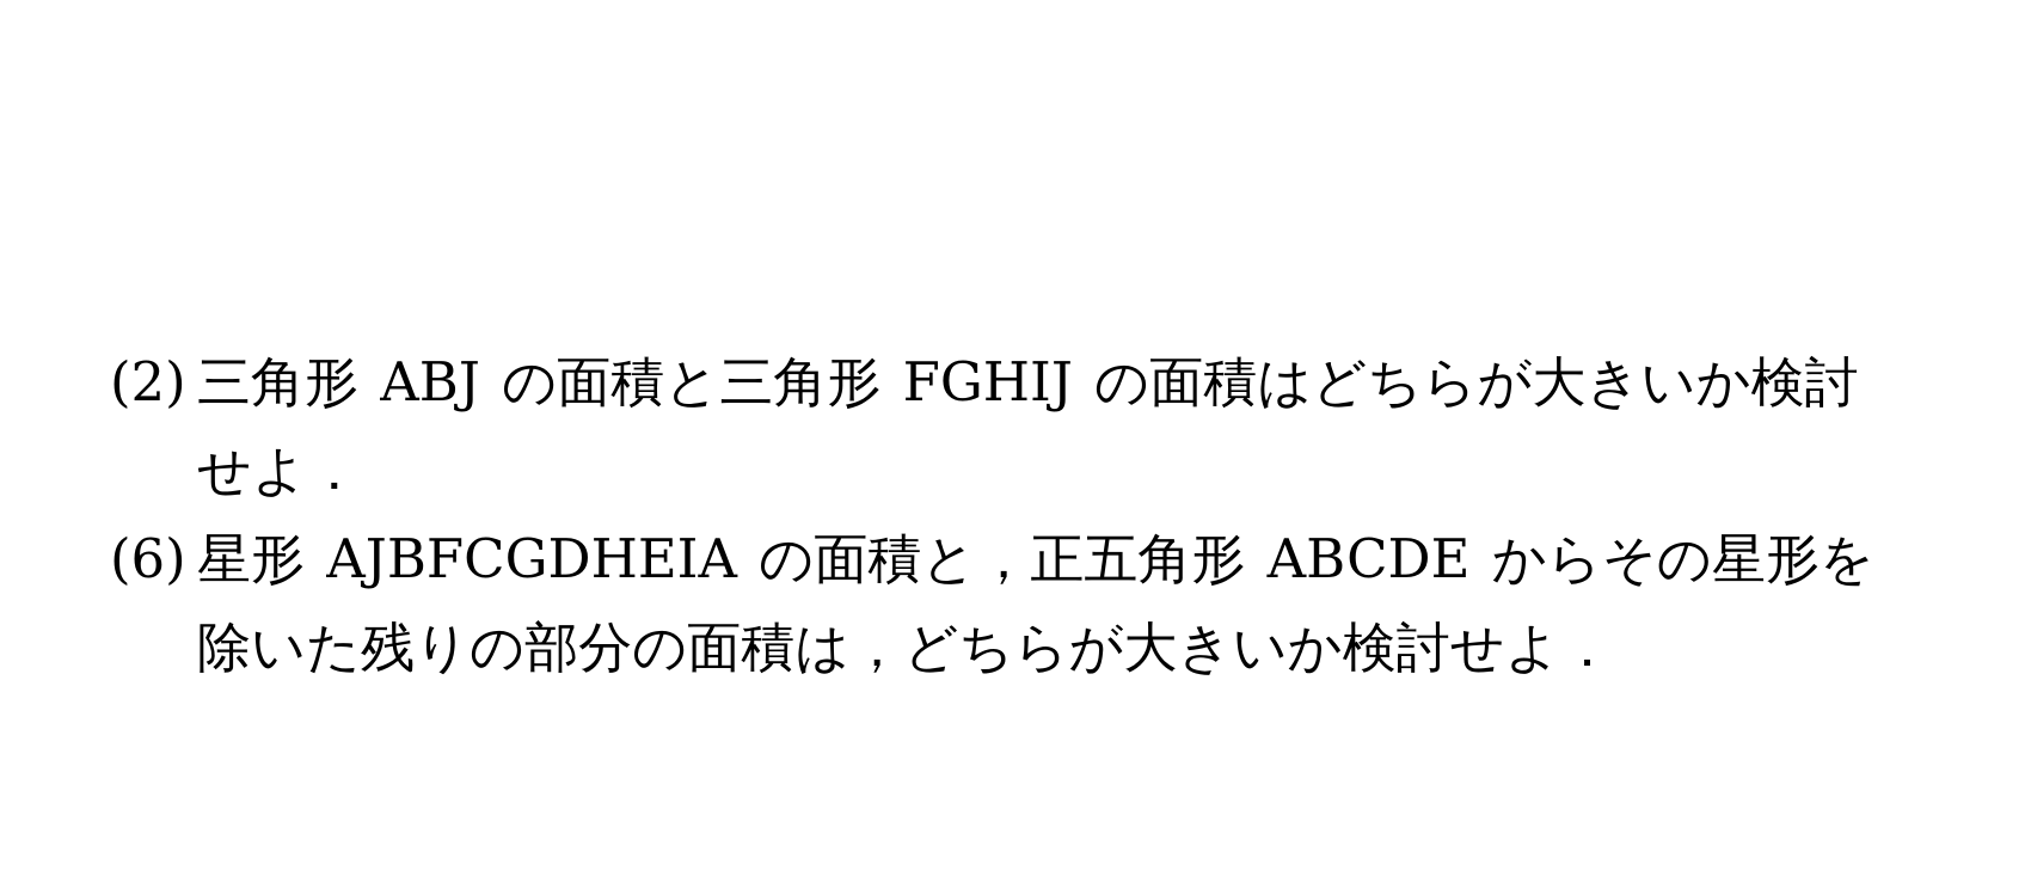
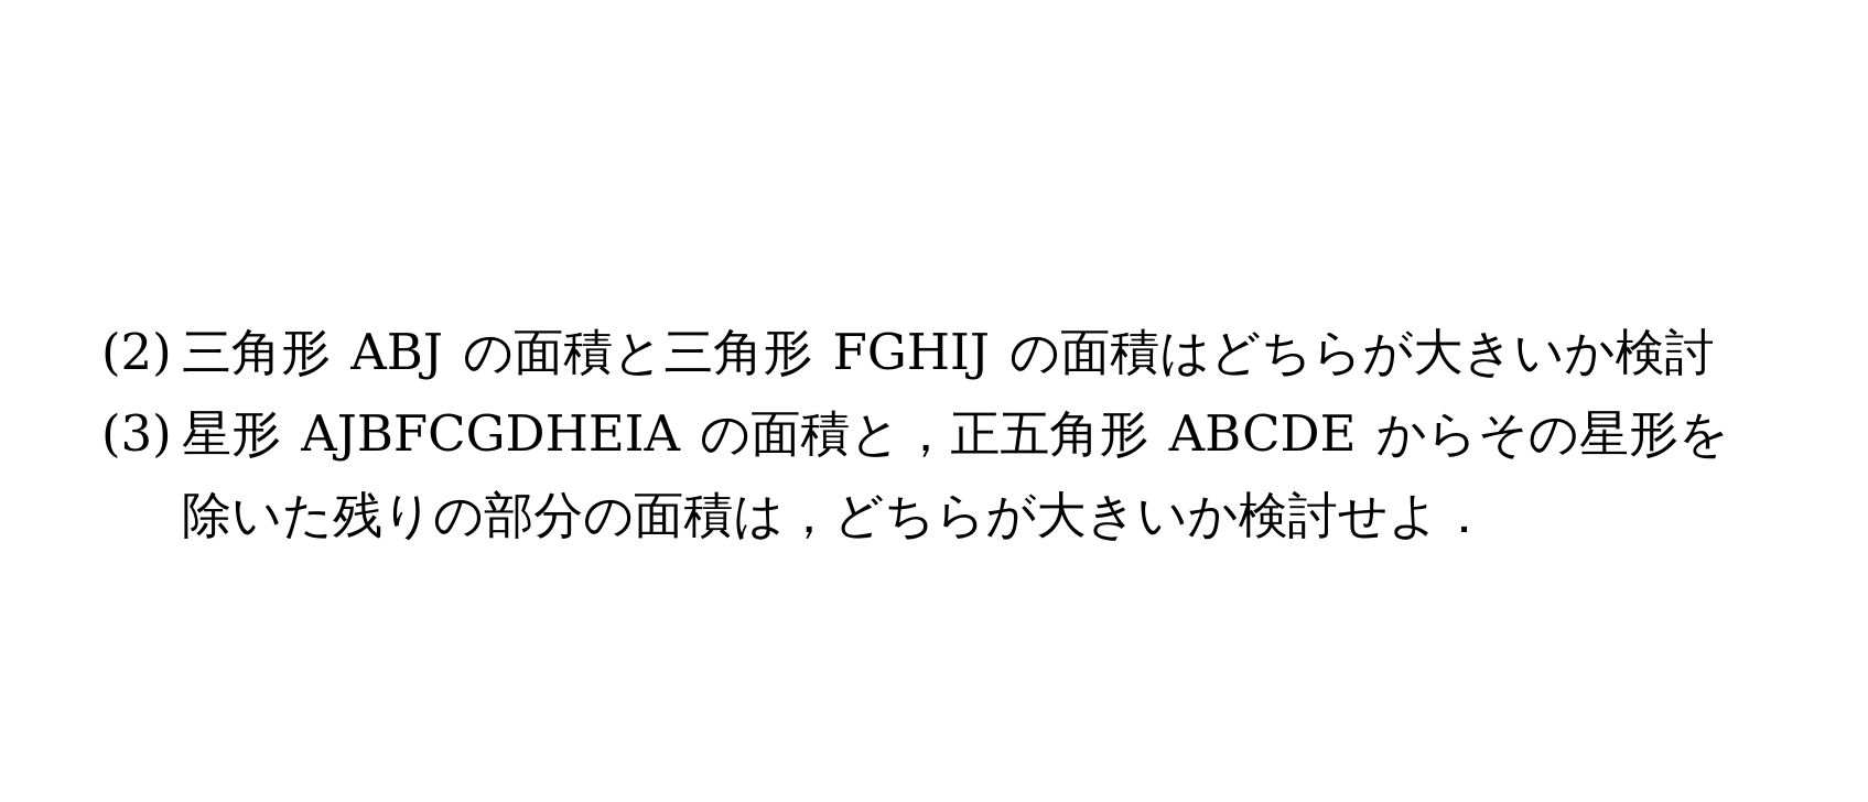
  (2) 三角形 ABJ の面積と三角形 FGHIJ の面積はどちらが大きいか検討
- せよ．
- (6) 星形 AJBFCGDHEIA の面積と，正五角形 ABCDE からその星形を
+ (3) 星形 AJBFCGDHEIA の面積と，正五角形 ABCDE からその星形を
  除いた残りの部分の面積は，どちらが大きいか検討せよ．
